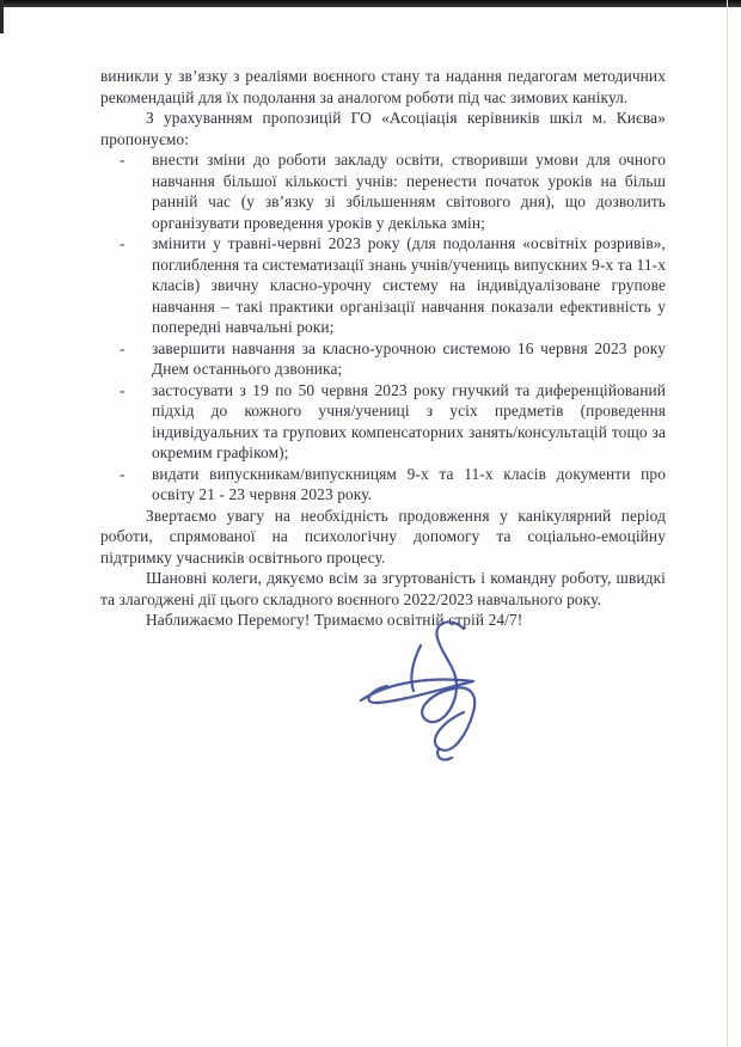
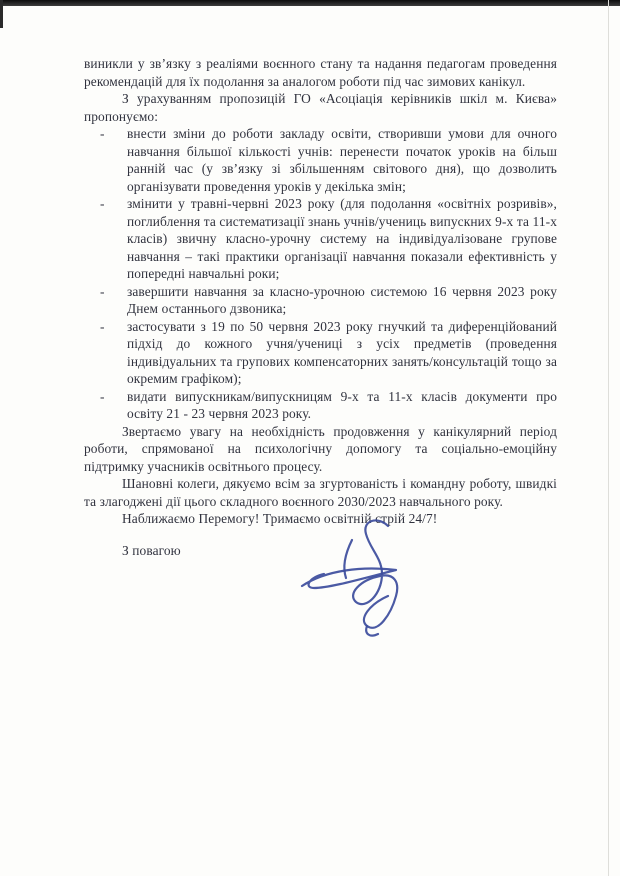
- виникли у зв’язку з реаліями воєнного стану та надання педагогам методичних рекомендацій для їх подолання за аналогом роботи під час зимових канікул.
+ виникли у зв’язку з реаліями воєнного стану та надання педагогам проведення рекомендацій для їх подолання за аналогом роботи під час зимових канікул.
  З урахуванням пропозицій ГО «Асоціація керівників шкіл м. Києва» пропонуємо:
  -
  внести зміни до роботи закладу освіти, створивши умови для очного навчання більшої кількості учнів: перенести початок уроків на більш ранній час (у зв’язку зі збільшенням світового дня), що дозволить організувати проведення уроків у декілька змін;
  -
  змінити у травні-червні 2023 року (для подолання «освітніх розривів», поглиблення та систематизації знань учнів/учениць випускних 9-х та 11-х класів) звичну класно-урочну систему на індивідуалізоване групове навчання – такі практики організації навчання показали ефективність у попередні навчальні роки;
  -
  завершити навчання за класно-урочною системою 16 червня 2023 року Днем останнього дзвоника;
  -
  застосувати з 19 по 50 червня 2023 року гнучкий та диференційований підхід до кожного учня/учениці з усіх предметів (проведення індивідуальних та групових компенсаторних занять/консультацій тощо за окремим графіком);
  -
  видати випускникам/випускницям 9-х та 11-х класів документи про освіту 21 - 23 червня 2023 року.
  Звертаємо увагу на необхідність продовження у канікулярний період роботи, спрямованої на психологічну допомогу та соціально-емоційну підтримку учасників освітнього процесу.
- Шановні колеги, дякуємо всім за згуртованість і командну роботу, швидкі та злагоджені дії цього складного воєнного 2022/2023 навчального року.
+ Шановні колеги, дякуємо всім за згуртованість і командну роботу, швидкі та злагоджені дії цього складного воєнного 2030/2023 навчального року.
  Наближаємо Перемогу! Тримаємо освітній стрій 24/7!
+ З повагою
